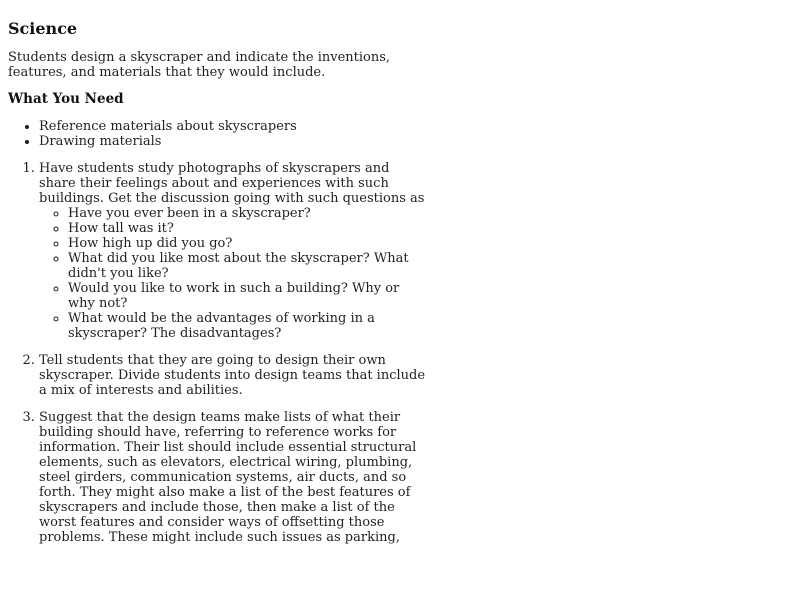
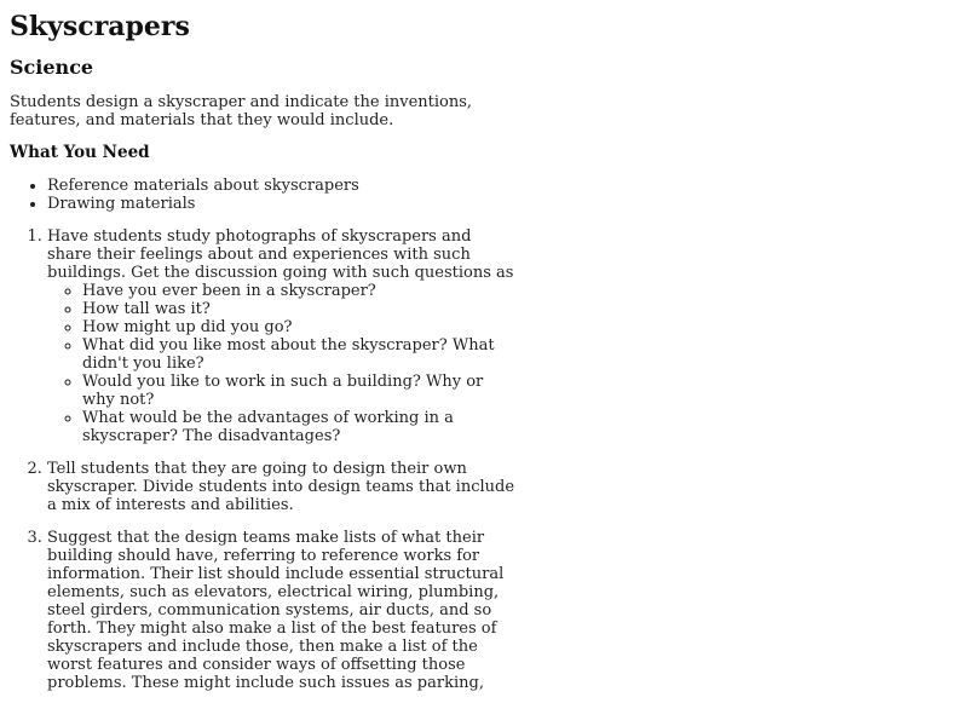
+ Skyscrapers
  Science
  Students design a skyscraper and indicate the inventions,
  features, and materials that they would include.
  What You Need
  Reference materials about skyscrapers
  Drawing materials
  Have students study photographs of skyscrapers and
  share their feelings about and experiences with such
  buildings. Get the discussion going with such questions as
  Have you ever been in a skyscraper?
  How tall was it?
- How high up did you go?
+ How might up did you go?
  What did you like most about the skyscraper? What
  didn't you like?
  Would you like to work in such a building? Why or
  why not?
  What would be the advantages of working in a
  skyscraper? The disadvantages?
  Tell students that they are going to design their own
  skyscraper. Divide students into design teams that include
  a mix of interests and abilities.
  Suggest that the design teams make lists of what their
  building should have, referring to reference works for
  information. Their list should include essential structural
  elements, such as elevators, electrical wiring, plumbing,
  steel girders, communication systems, air ducts, and so
  forth. They might also make a list of the best features of
  skyscrapers and include those, then make a list of the
  worst features and consider ways of offsetting those
  problems. These might include such issues as parking,
